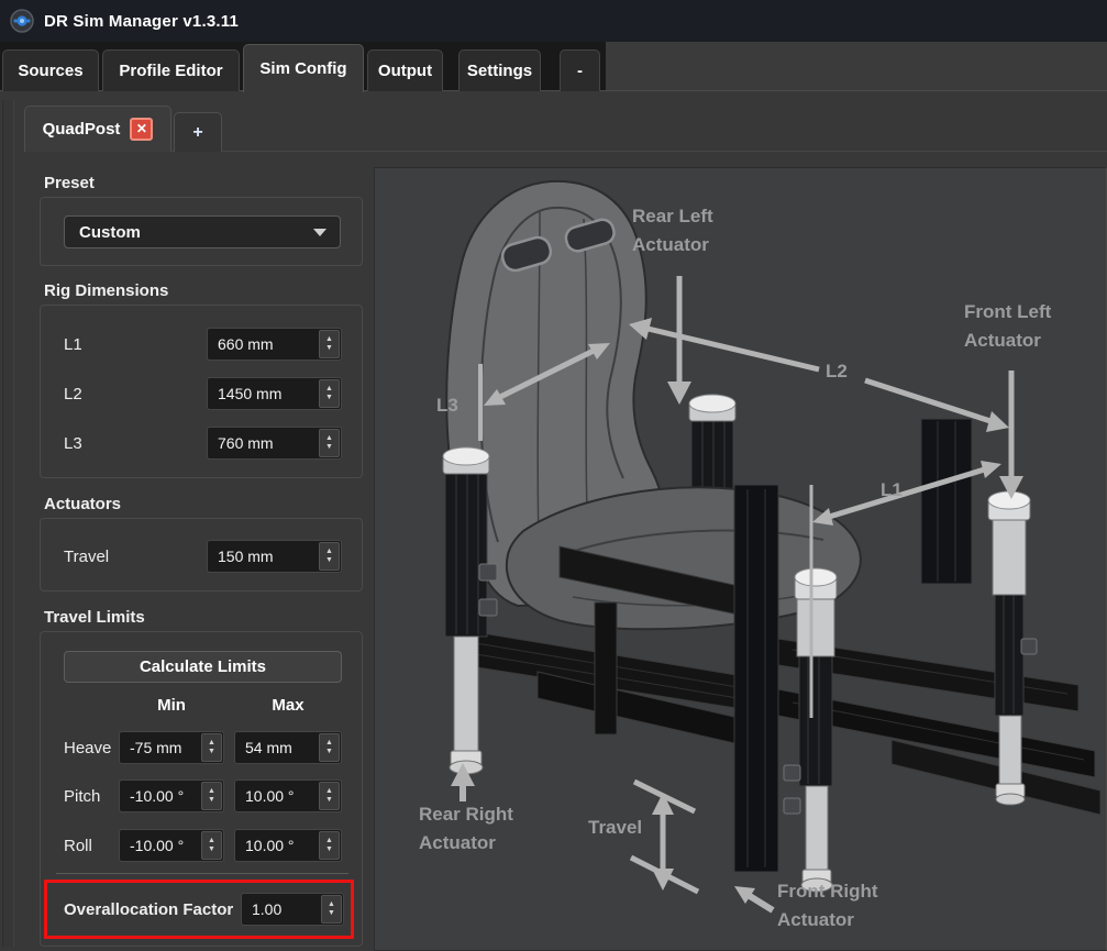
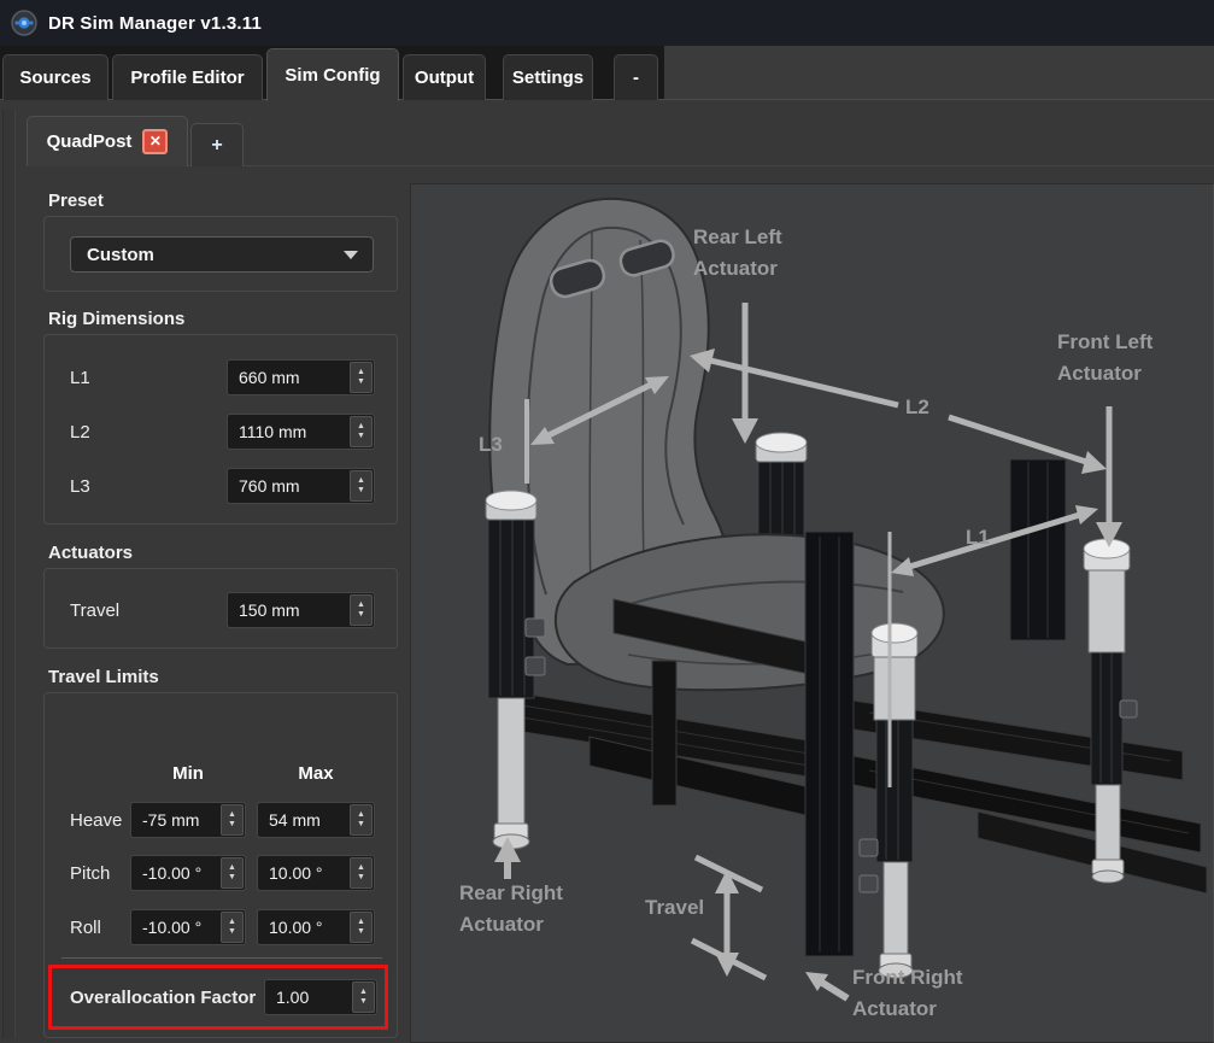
  DR Sim Manager v1.3.11
  Sources
  Profile Editor
  Sim Config
  Output
  Settings
  -
  QuadPost
  ✕
  +
  Preset
  Custom
  Rig Dimensions
  L1
  660 mm
  L2
- 1450 mm
+ 1110 mm
  L3
  760 mm
  Actuators
  Travel
  150 mm
  Travel Limits
- Calculate Limits
  Min
  Max
  Heave
  -75 mm
  54 mm
  Pitch
  -10.00 °
  10.00 °
  Roll
  -10.00 °
  10.00 °
  Overallocation Factor
  1.00
  Rear Left
  Actuator
  Front Left
  Actuator
  L2
  L3
  L1
  Rear Right
  Actuator
  Travel
  Front Right
  Actuator
